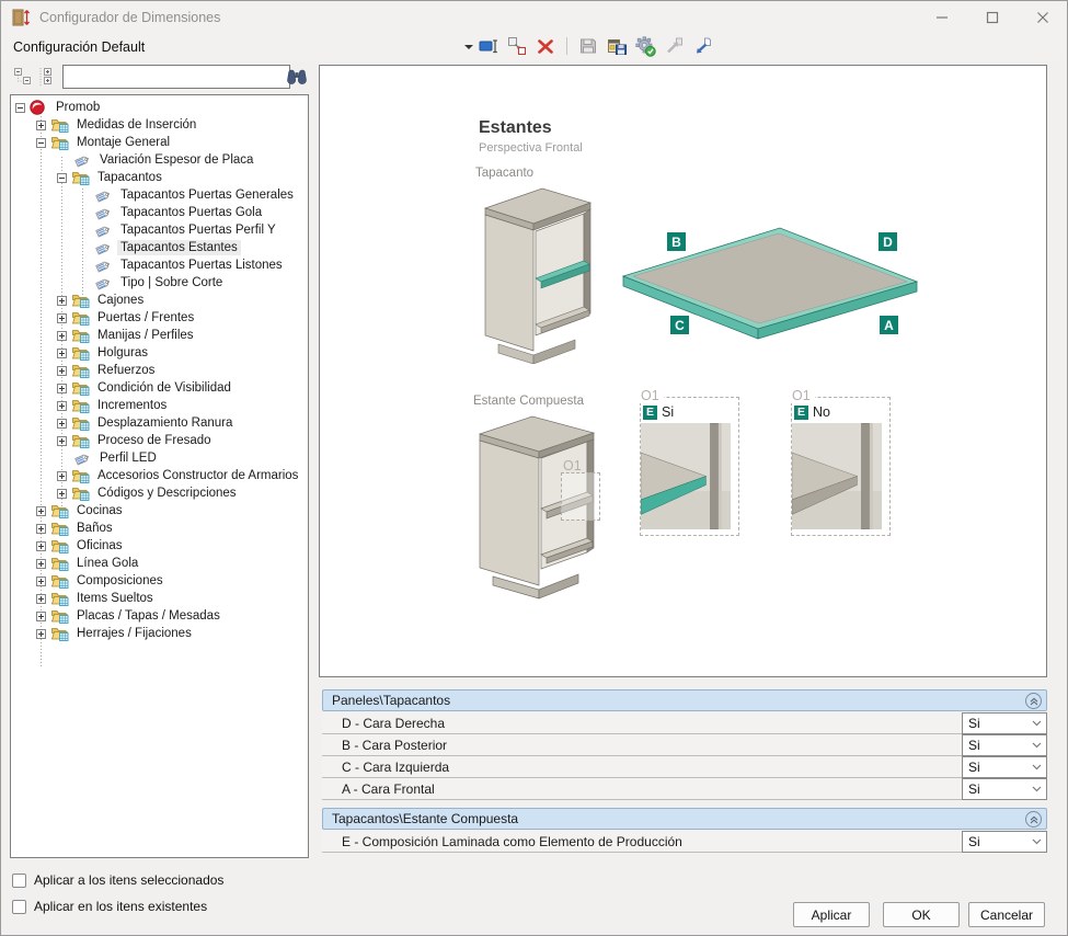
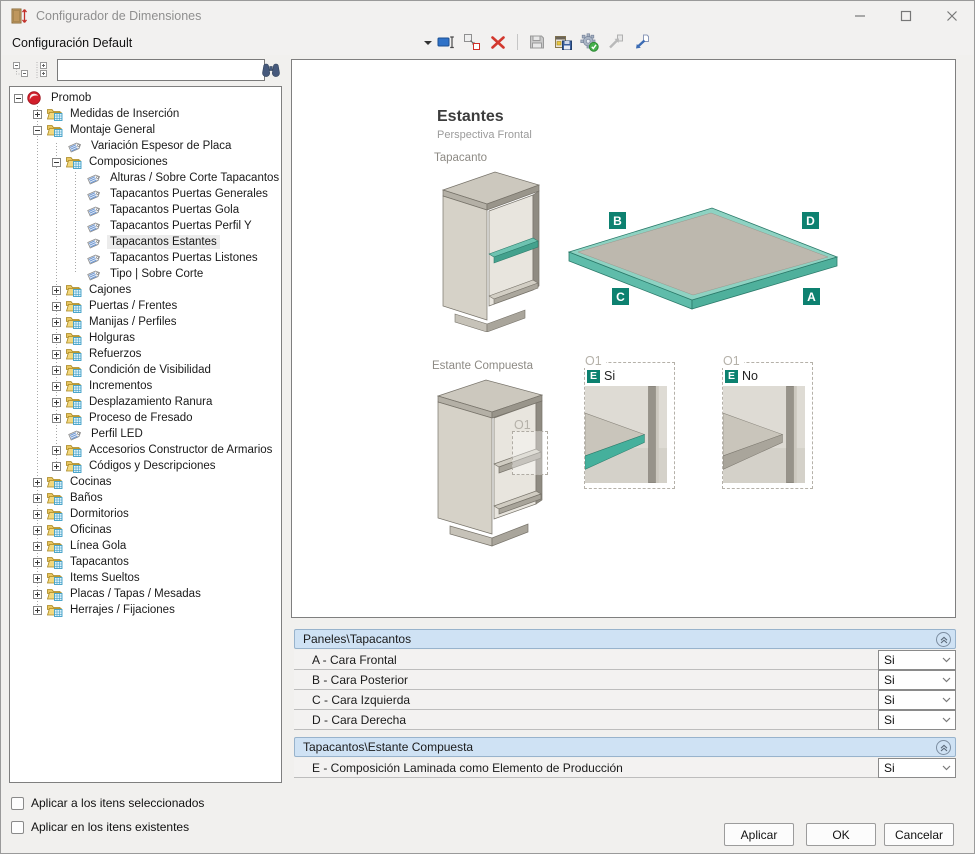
  Configurador de Dimensiones
  Configuración Default
  Promob
  Medidas de Inserción
  Montaje General
  Variación Espesor de Placa
- Tapacantos
+ Composiciones
+ Alturas / Sobre Corte Tapacantos
  Tapacantos Puertas Generales
  Tapacantos Puertas Gola
  Tapacantos Puertas Perfil Y
  Tapacantos Estantes
  Tapacantos Puertas Listones
  Tipo | Sobre Corte
  Cajones
  Puertas / Frentes
  Manijas / Perfiles
  Holguras
  Refuerzos
  Condición de Visibilidad
  Incrementos
  Desplazamiento Ranura
  Proceso de Fresado
  Perfil LED
  Accesorios Constructor de Armarios
  Códigos y Descripciones
  Cocinas
  Baños
+ Dormitorios
  Oficinas
  Línea Gola
- Composiciones
+ Tapacantos
  Items Sueltos
  Placas / Tapas / Mesadas
  Herrajes / Fijaciones
  Estantes
  Perspectiva Frontal
  Tapacanto
  B
  D
  C
  A
  Estante Compuesta
  O1
  O1
  E
  Si
  O1
  E
  No
  Paneles\Tapacantos
- D - Cara Derecha
+ A - Cara Frontal
  Si
  B - Cara Posterior
  Si
  C - Cara Izquierda
  Si
- A - Cara Frontal
+ D - Cara Derecha
  Si
  Tapacantos\Estante Compuesta
  E - Composición Laminada como Elemento de Producción
  Si
  Aplicar a los itens seleccionados
  Aplicar en los itens existentes
  Aplicar
  OK
  Cancelar
